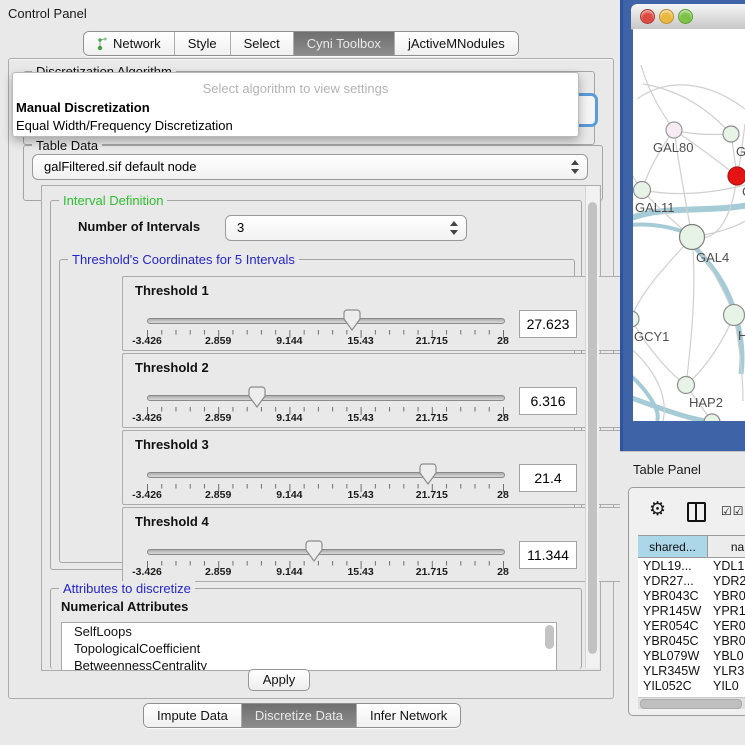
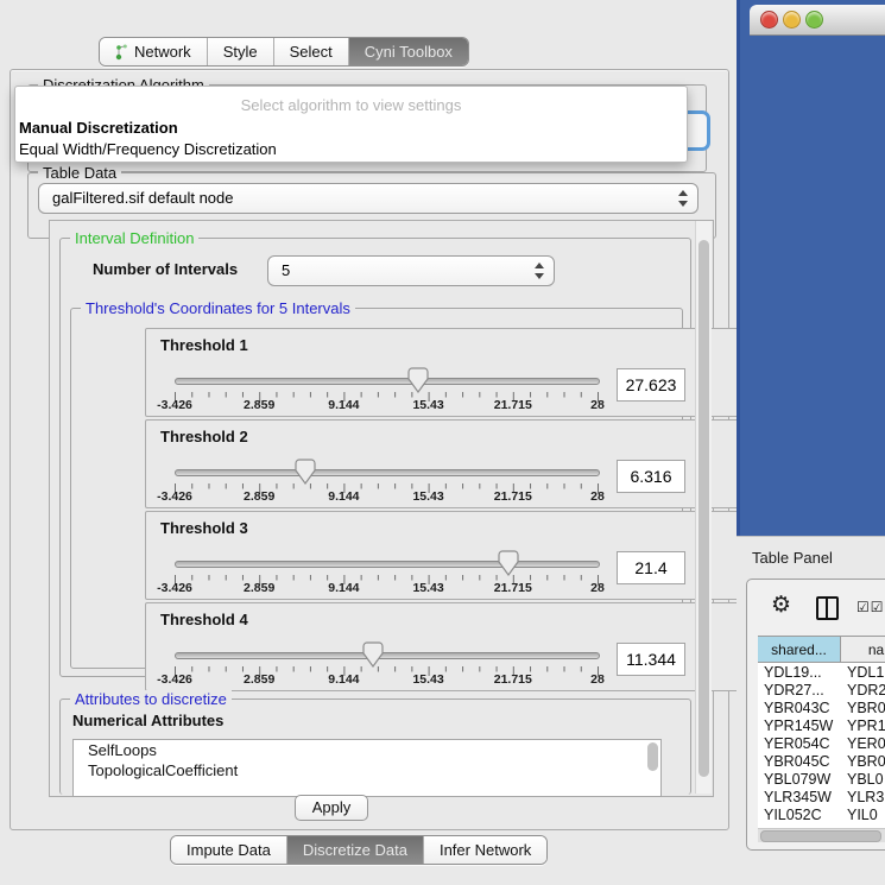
- Control Panel
  Network
  Style
  Select
  Cyni Toolbox
- jActiveMNodules
  Table Data
  galFiltered.sif default node
  Interval Definition
  Number of Intervals
- 3
+ 5
  Threshold's Coordinates for 5 Intervals
  Threshold 1
  -3.426
  2.859
  9.144
  15.43
  21.715
  28
  27.623
  Threshold 2
  -3.426
  2.859
  9.144
  15.43
  21.715
  28
  6.316
  Threshold 3
  -3.426
  2.859
  9.144
  15.43
  21.715
  28
  21.4
  Threshold 4
  -3.426
  2.859
  9.144
  15.43
  21.715
  28
  11.344
  Attributes to discretize
  Numerical Attributes
  SelfLoops
  TopologicalCoefficient
- BetweennessCentrality
  Select algorithm to view settings
  Manual Discretization
  Equal Width/Frequency Discretization
  Apply
  Impute Data
  Discretize Data
  Infer Network
- GAL80
- G
- GAL11
- GAL4
- GCY1
- H
- HAP2
  Table Panel
  ⚙
  ☑☑
  shared...
  na
  YDL19...
  YDL1
  YDR27...
  YDR2
  YBR043C
  YBR0
  YPR145W
  YPR1
  YER054C
  YER0
  YBR045C
  YBR0
  YBL079W
  YBL0
  YLR345W
  YLR3
  YIL052C
  YIL0
